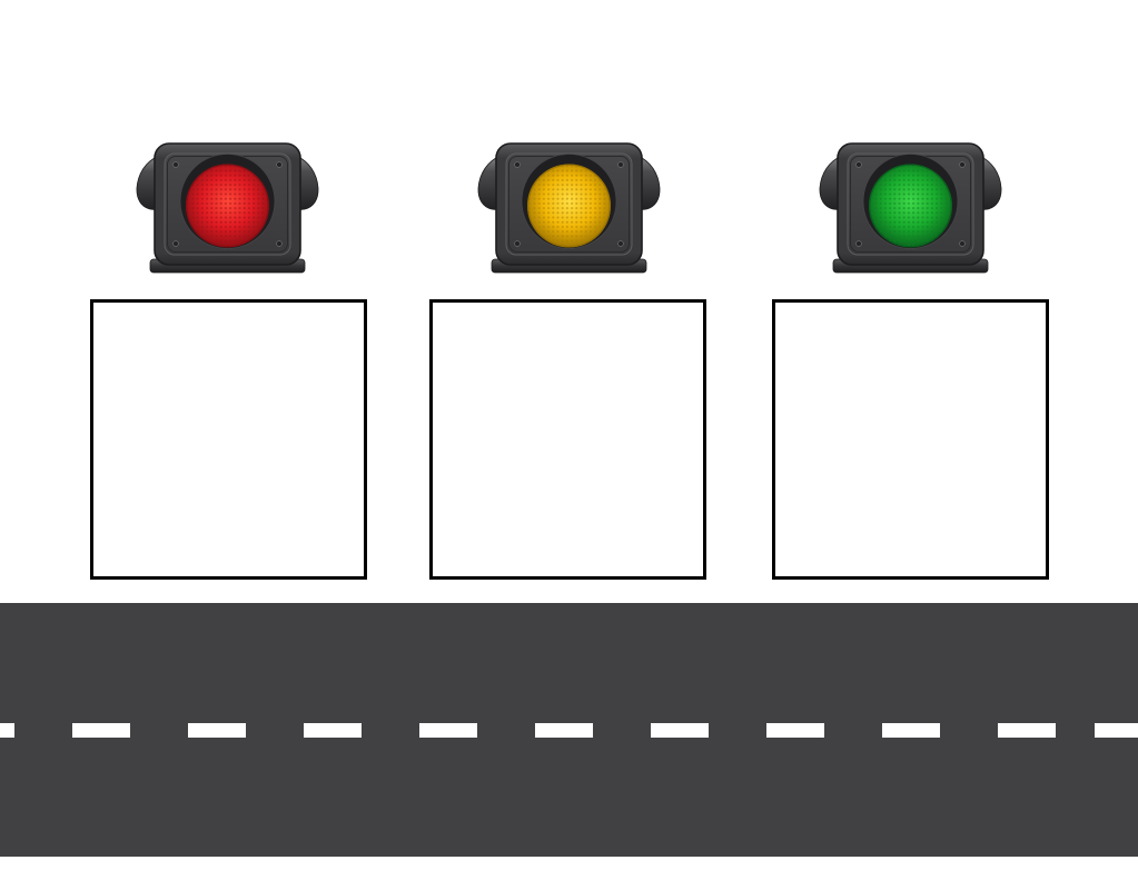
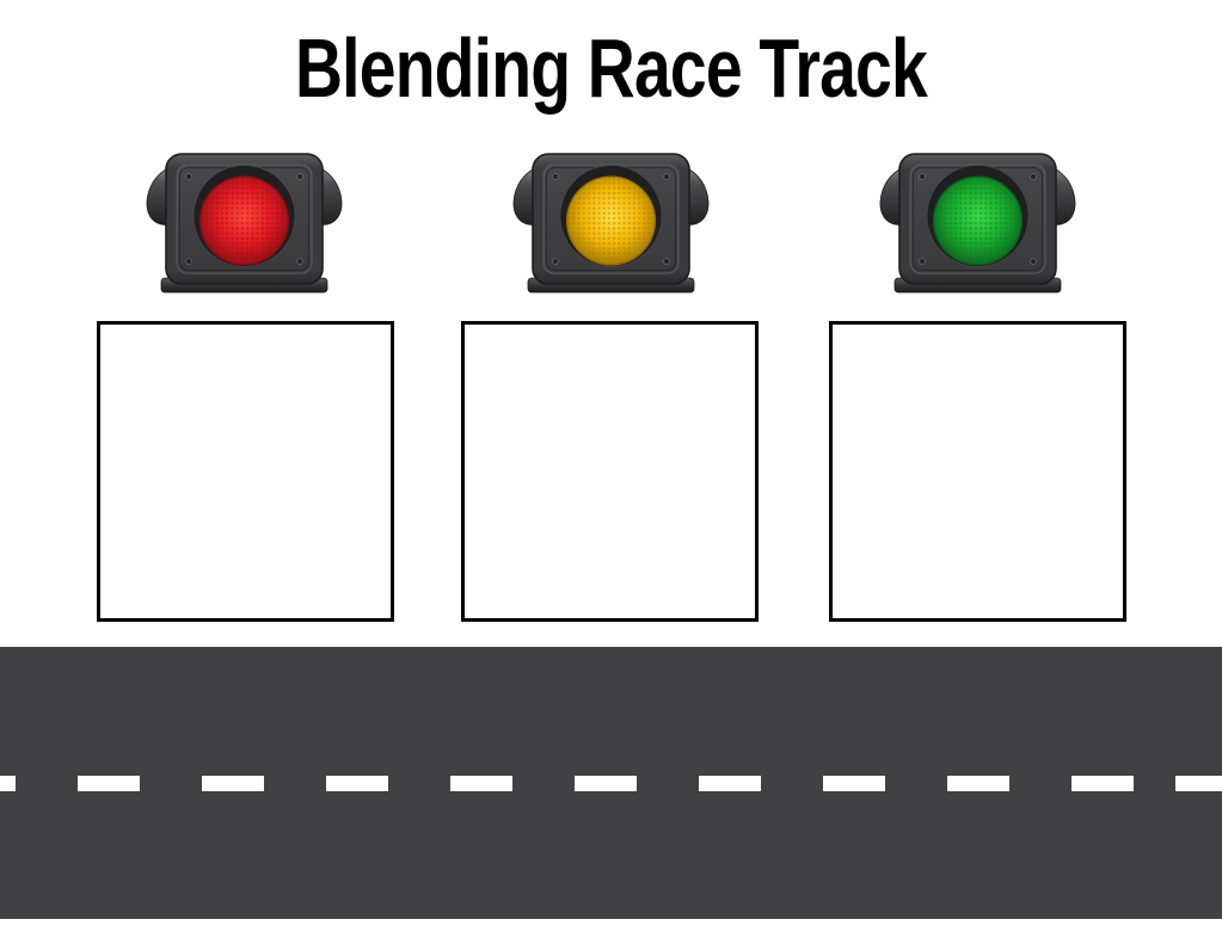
+ Blending Race Track
